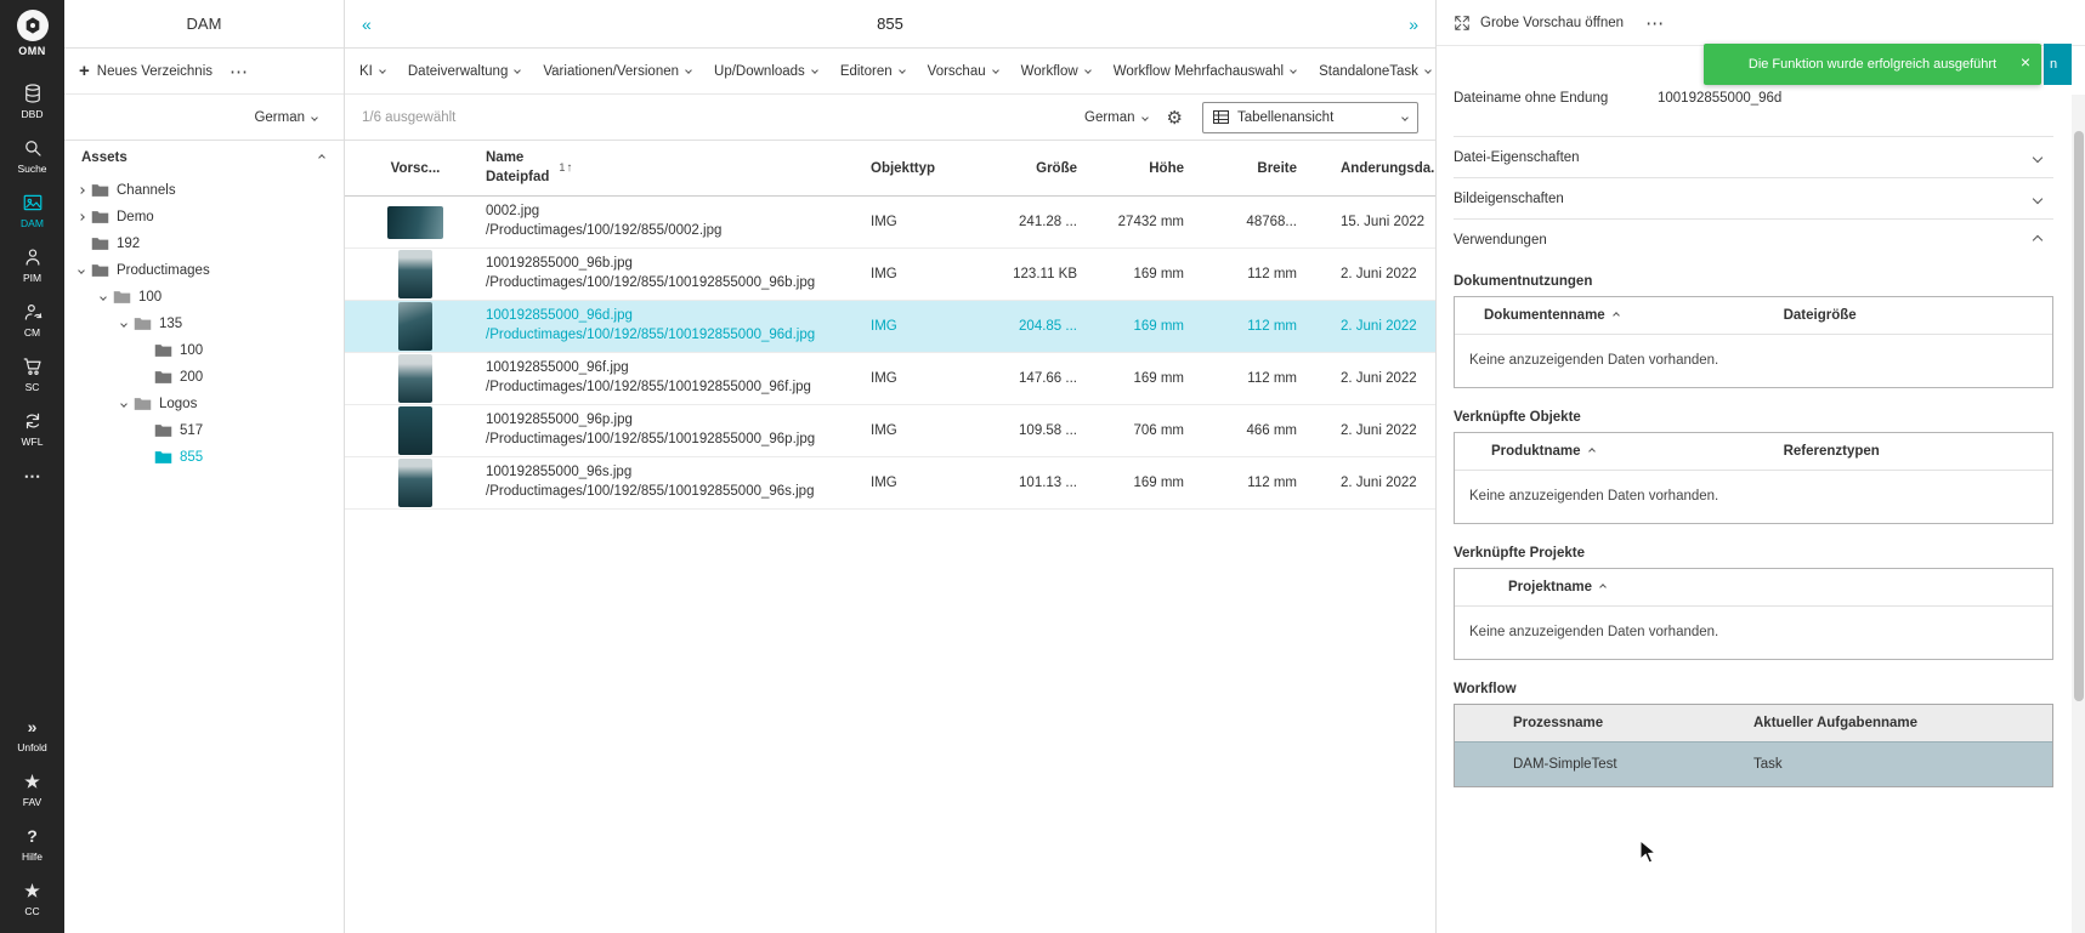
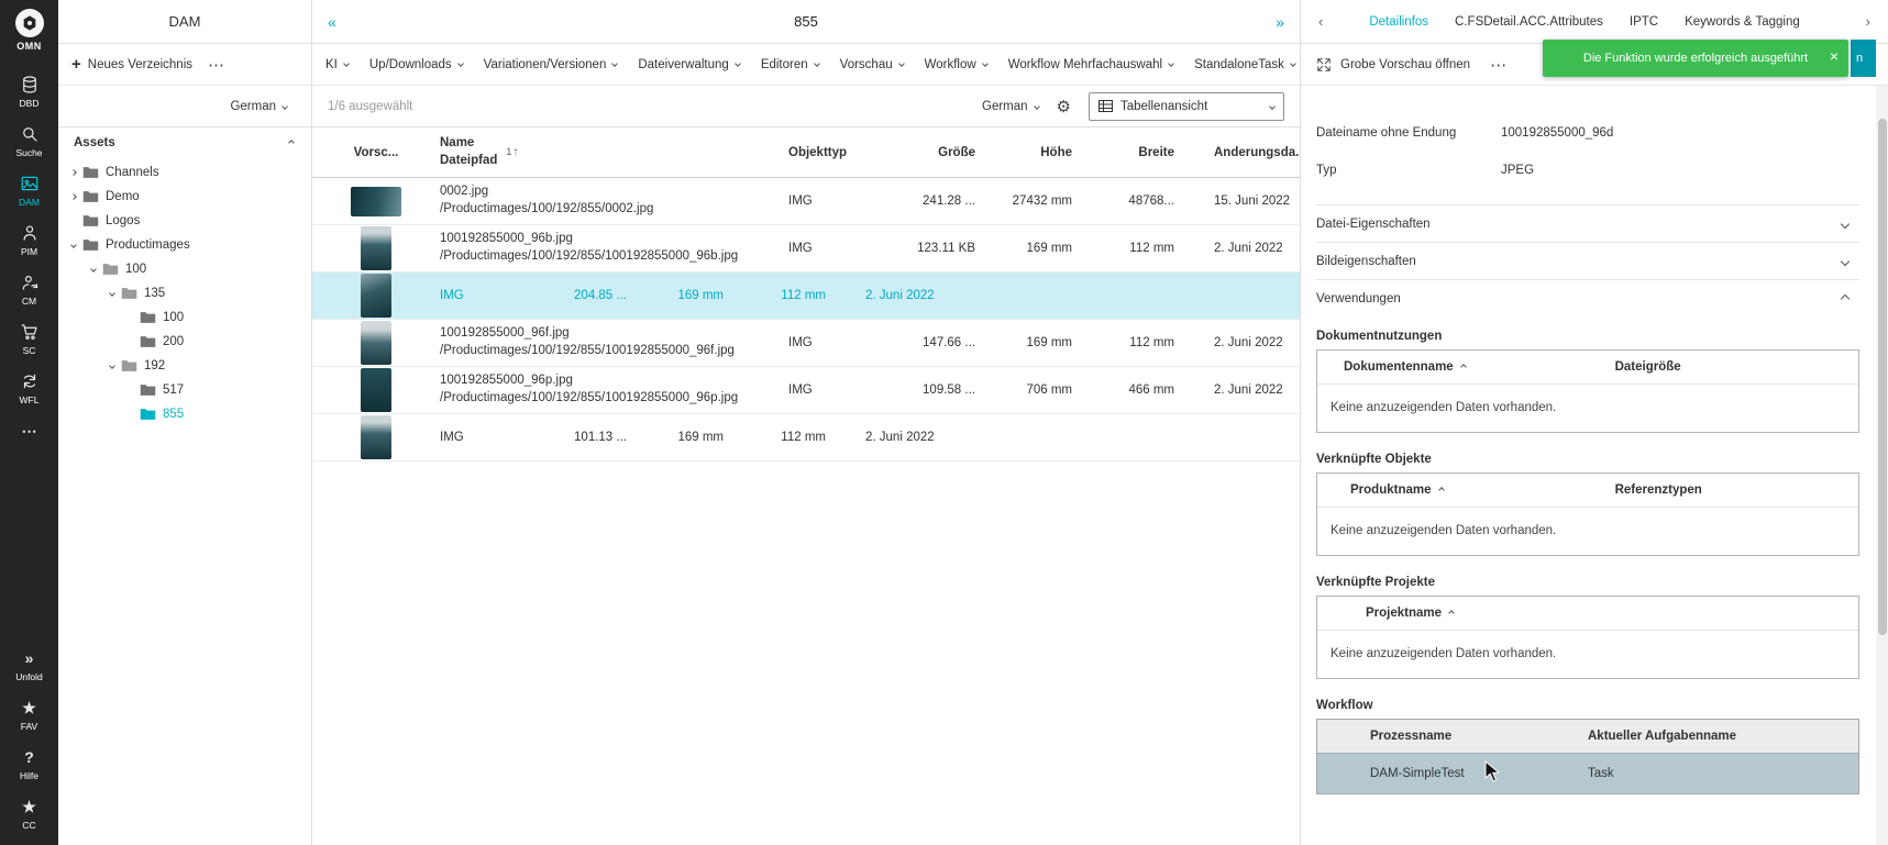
  OMN
  DBD
  Suche
  DAM
  PIM
  CM
  SC
  WFL
  ⋯
  »
  Unfold
  ★
  FAV
  ?
  Hilfe
  ★
  CC
  DAM
  +
  Neues Verzeichnis
  ⋯
  German
  Assets
  Channels
  Demo
- 192
+ Logos
  Productimages
  100
  135
  100
  200
- Logos
+ 192
  517
  855
  «
  855
  »
  KI
- Dateiverwaltung
+ Up/Downloads
  Variationen/Versionen
- Up/Downloads
+ Dateiverwaltung
  Editoren
  Vorschau
  Workflow
  Workflow Mehrfachauswahl
  StandaloneTask
  1/6 ausgewählt
  German
  ⚙
  Tabellenansicht
  Vorsc...
  Name
  Dateipfad
  1
  ↑
  Objekttyp
  Größe
  Höhe
  Breite
  Änderungsda.
  0002.jpg
  /Productimages/100/192/855/0002.jpg
  IMG
  241.28 ...
  27432 mm
  48768...
  15. Juni 2022
  100192855000_96b.jpg
  /Productimages/100/192/855/100192855000_96b.jpg
  IMG
  123.11 KB
  169 mm
  112 mm
  2. Juni 2022
- 100192855000_96d.jpg
- /Productimages/100/192/855/100192855000_96d.jpg
  IMG
  204.85 ...
  169 mm
  112 mm
  2. Juni 2022
  100192855000_96f.jpg
  /Productimages/100/192/855/100192855000_96f.jpg
  IMG
  147.66 ...
  169 mm
  112 mm
  2. Juni 2022
  100192855000_96p.jpg
  /Productimages/100/192/855/100192855000_96p.jpg
  IMG
  109.58 ...
  706 mm
  466 mm
  2. Juni 2022
- 100192855000_96s.jpg
- /Productimages/100/192/855/100192855000_96s.jpg
  IMG
  101.13 ...
  169 mm
  112 mm
  2. Juni 2022
+ ‹
+ Detailinfos
+ C.FSDetail.ACC.Attributes
+ IPTC
+ Keywords & Tagging
+ ›
  Grobe Vorschau öffnen
  ⋯
  Dateiname ohne Endung
  100192855000_96d
+ Typ
+ JPEG
  Datei-Eigenschaften
  Bildeigenschaften
  Verwendungen
  Dokumentnutzungen
  Dokumentenname
  Dateigröße
  Keine anzuzeigenden Daten vorhanden.
  Verknüpfte Objekte
  Produktname
  Referenztypen
  Keine anzuzeigenden Daten vorhanden.
  Verknüpfte Projekte
  Projektname
  Keine anzuzeigenden Daten vorhanden.
  Workflow
  Prozessname
  Aktueller Aufgabenname
  DAM-SimpleTest
  Task
  Die Funktion wurde erfolgreich ausgeführt
  ×
  n
